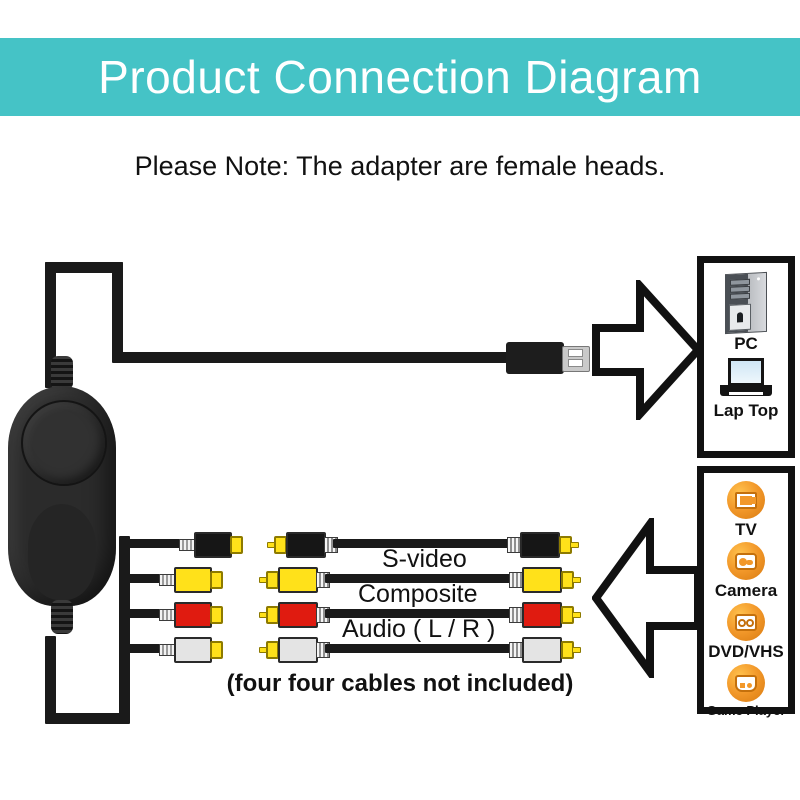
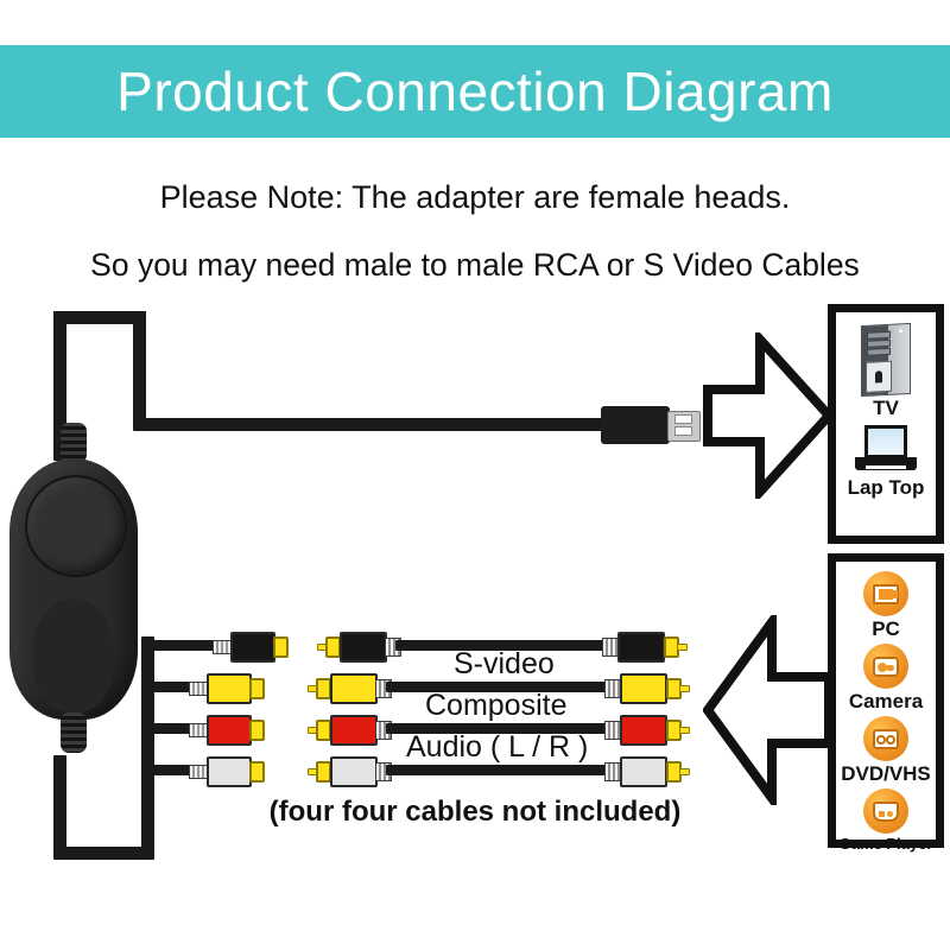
  Product Connection Diagram
  Please Note: The adapter are female heads.
+ So you may need male to male RCA or S Video Cables
  S-video
  Composite
  Audio ( L / R )
  (four four cables not included)
- PC
+ TV
  Lap Top
- TV
+ PC
  Camera
  DVD/VHS
  Game Player
